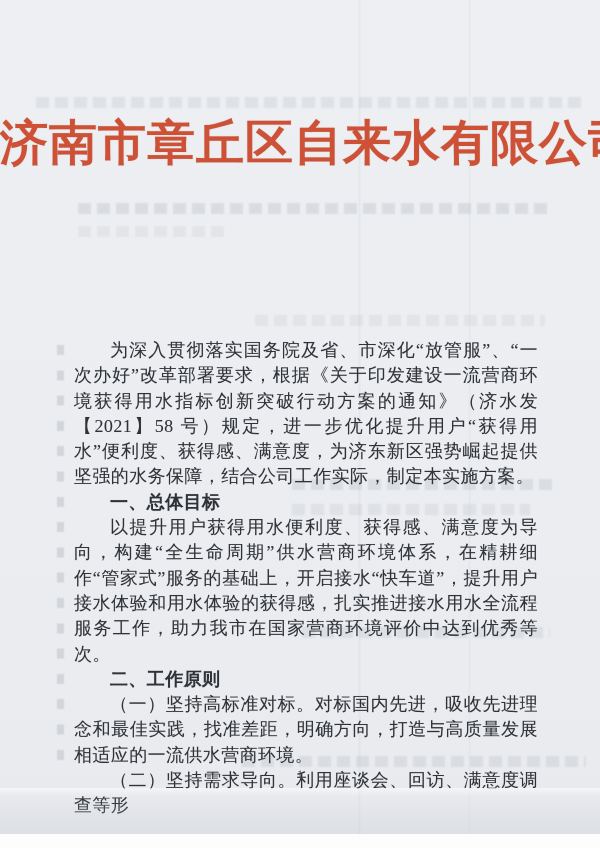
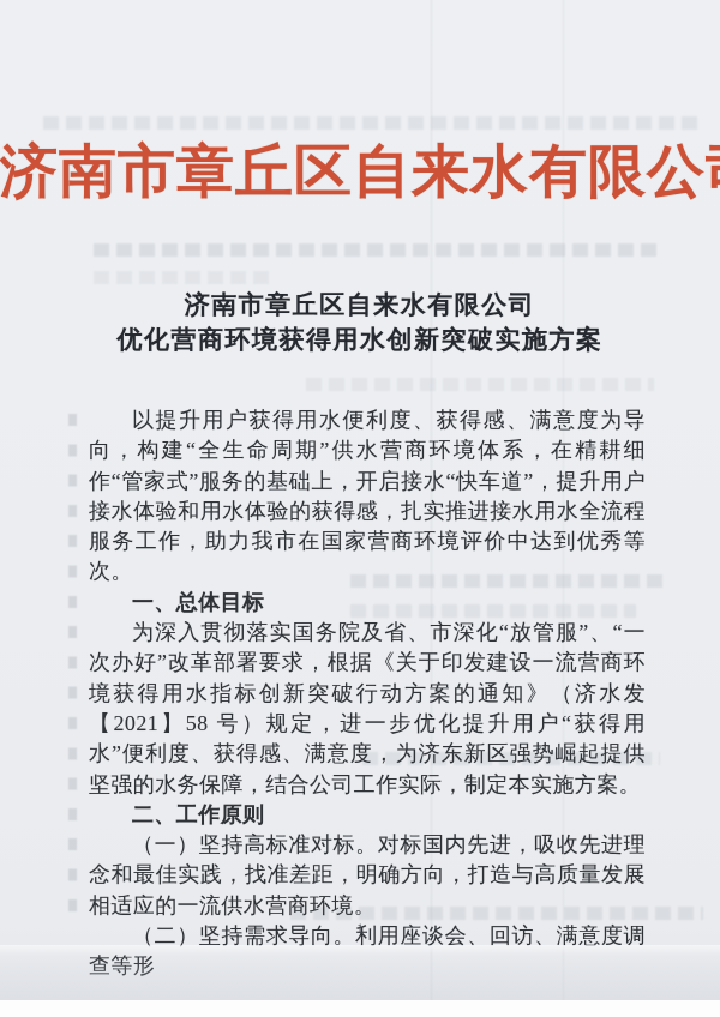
  济南市章丘区自来水有限公
+ 济南市章丘区自来水有限公司
+ 优化营商环境获得用水创新突破实施方案
- 为深入贯彻落实国务院及省、市深化“放管服”、“一次办好”改革部署要求，根据《关于印发建设一流营商环境获得用水指标创新突破行动方案的通知》（济水发【2021】58 号）规定，进一步优化提升用户“获得用水”便利度、获得感、满意度，为济东新区强势崛起提供坚强的水务保障，结合公司工作实际，制定本实施方案。
+ 以提升用户获得用水便利度、获得感、满意度为导向，构建“全生命周期”供水营商环境体系，在精耕细作“管家式”服务的基础上，开启接水“快车道”，提升用户接水体验和用水体验的获得感，扎实推进接水用水全流程服务工作，助力我市在国家营商环境评价中达到优秀等次。
  一、总体目标
- 以提升用户获得用水便利度、获得感、满意度为导向，构建“全生命周期”供水营商环境体系，在精耕细作“管家式”服务的基础上，开启接水“快车道”，提升用户接水体验和用水体验的获得感，扎实推进接水用水全流程服务工作，助力我市在国家营商环境评价中达到优秀等次。
+ 为深入贯彻落实国务院及省、市深化“放管服”、“一次办好”改革部署要求，根据《关于印发建设一流营商环境获得用水指标创新突破行动方案的通知》（济水发【2021】58 号）规定，进一步优化提升用户“获得用水”便利度、获得感、满意度，为济东新区强势崛起提供坚强的水务保障，结合公司工作实际，制定本实施方案。
  二、工作原则
  （一）坚持高标准对标。对标国内先进，吸收先进理念和最佳实践，找准差距，明确方向，打造与高质量发展相适应的一流供水营商环境。
  （二）坚持需求导向。利用座谈会、回访、满意度调
  1
